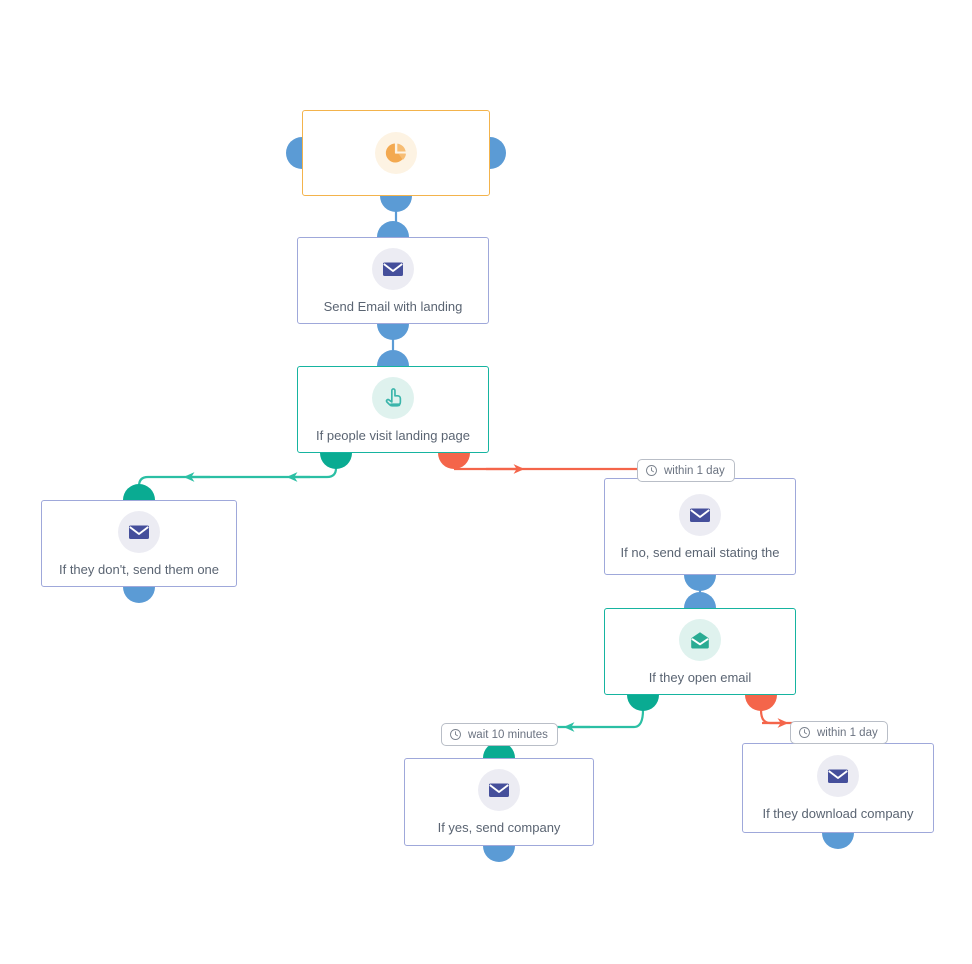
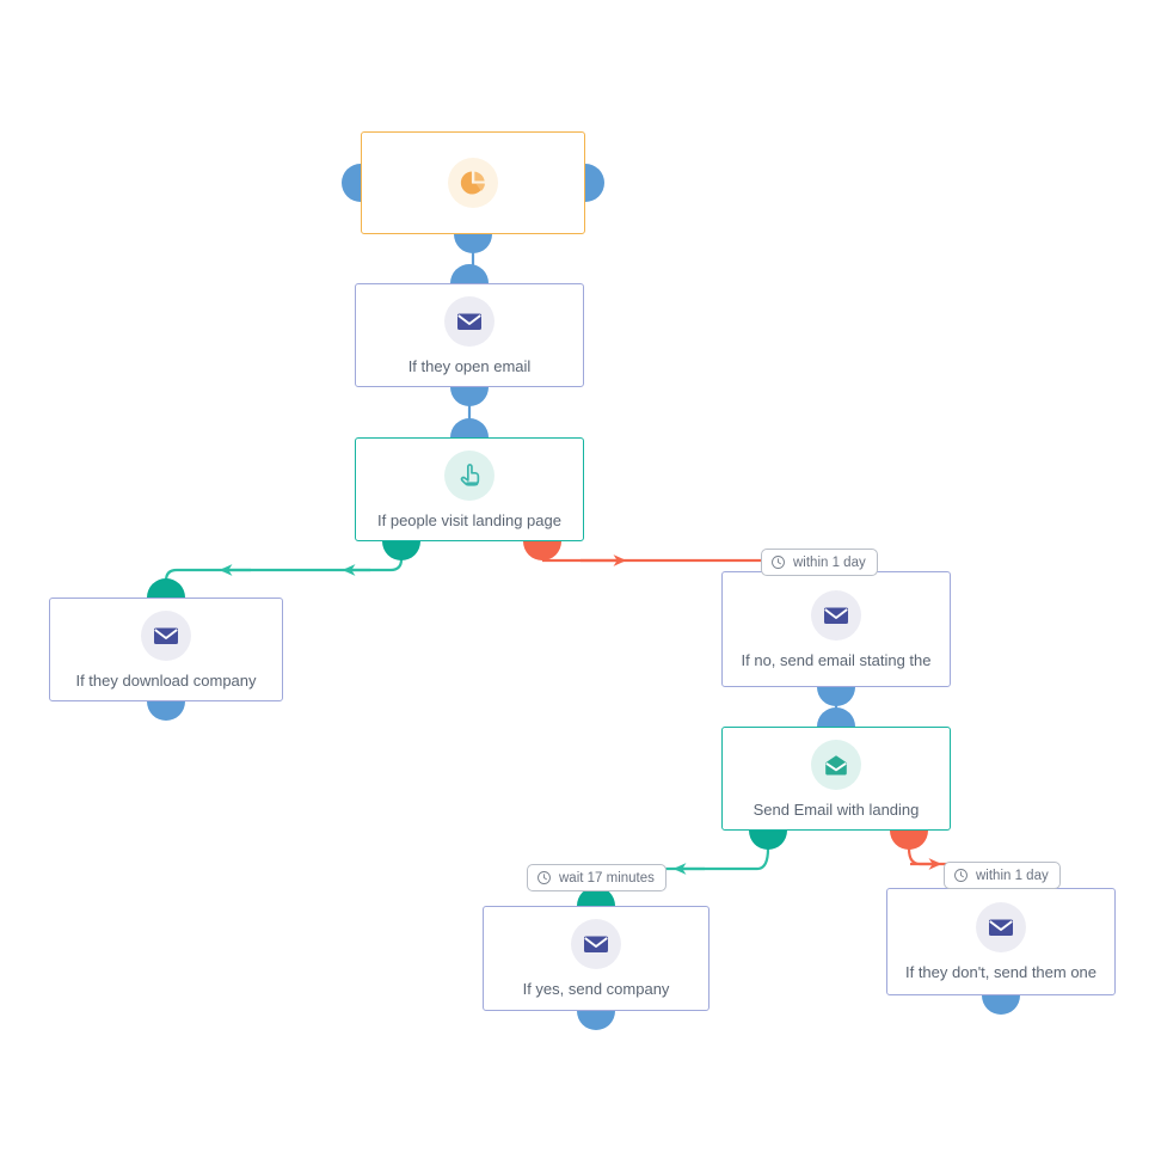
- Send Email with landing
+ If they open email
  If people visit landing page
- If they don't, send them one
+ If they download company
  If no, send email stating the
- If they open email
+ Send Email with landing
  If yes, send company
- If they download company
+ If they don't, send them one
  within 1 day
- wait 10 minutes
+ wait 17 minutes
  within 1 day
